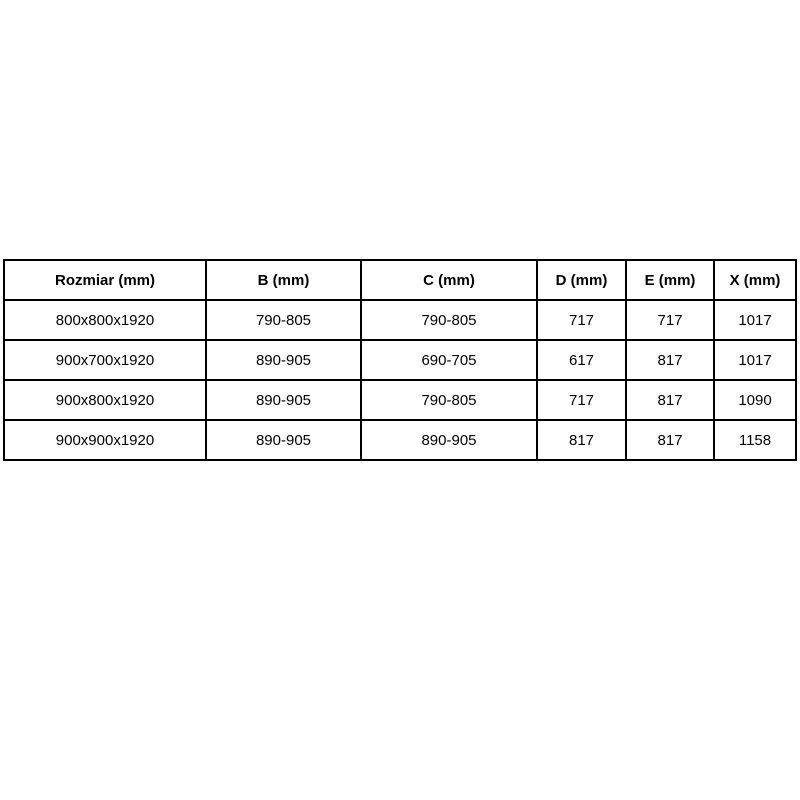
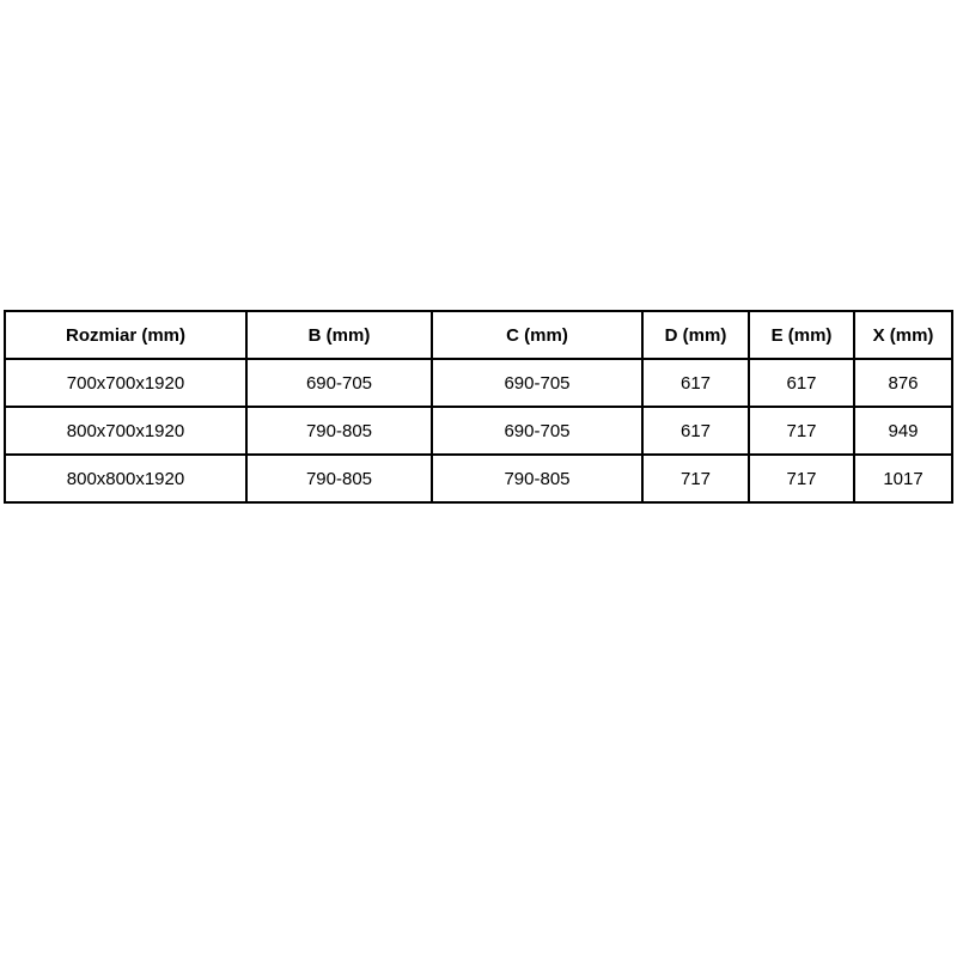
  Rozmiar (mm)	B (mm)	C (mm)	D (mm)	E (mm)	X (mm)
+ 700x700x1920	690-705	690-705	617	617	876
+ 800x700x1920	790-805	690-705	617	717	949
  800x800x1920	790-805	790-805	717	717	1017
- 900x700x1920	890-905	690-705	617	817	1017
- 900x800x1920	890-905	790-805	717	817	1090
- 900x900x1920	890-905	890-905	817	817	1158
